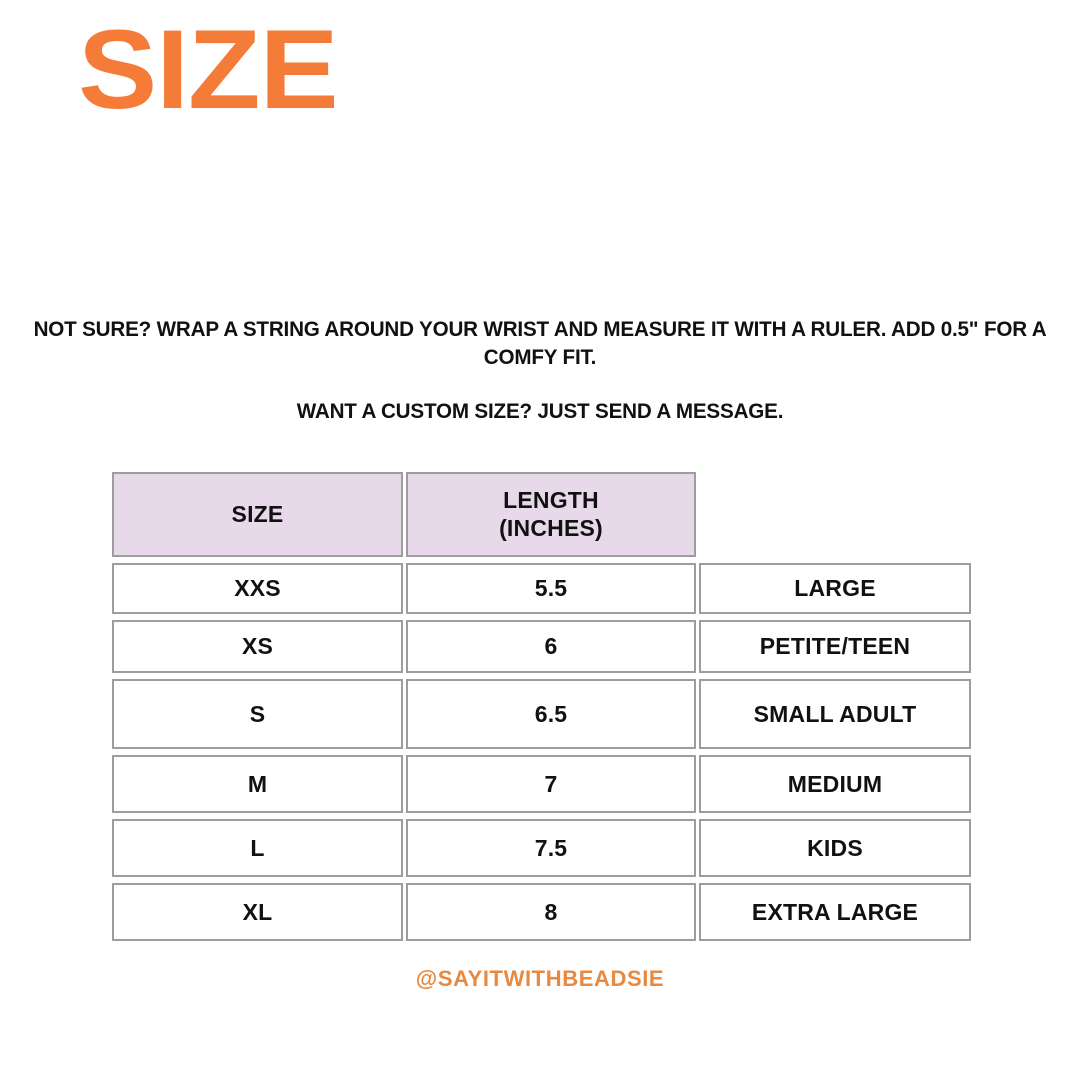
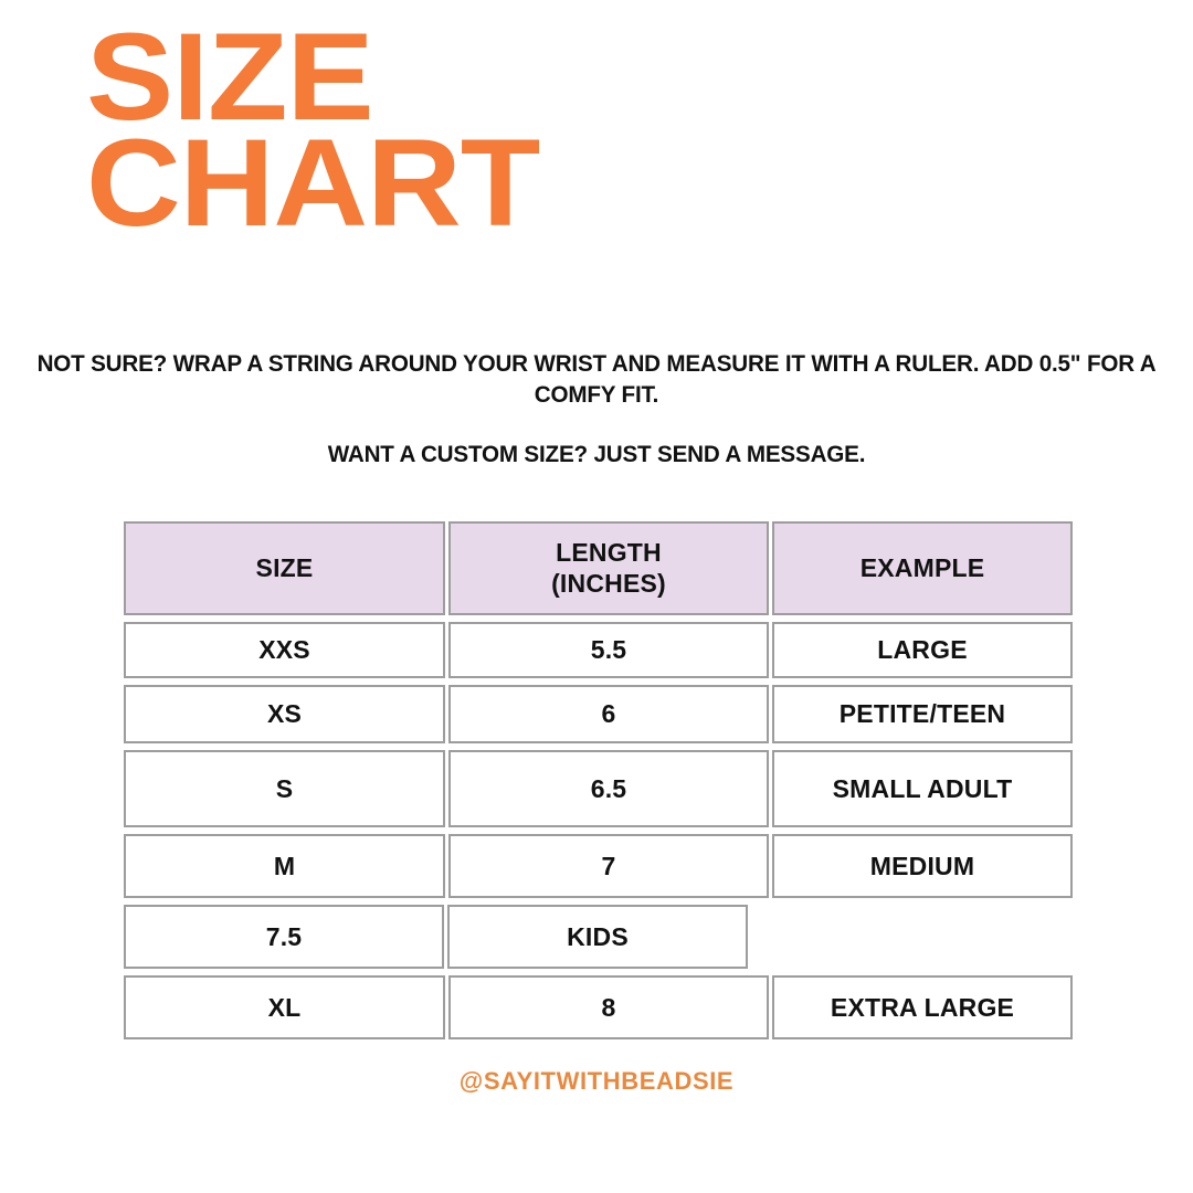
  SIZE
+ CHART
  NOT SURE? WRAP A STRING AROUND YOUR WRIST AND MEASURE IT WITH A RULER. ADD 0.5" FOR A COMFY FIT.
  WANT A CUSTOM SIZE? JUST SEND A MESSAGE.
  SIZE
  LENGTH
  (INCHES)
+ EXAMPLE
  XXS
  5.5
  LARGE
  XS
  6
  PETITE/TEEN
  S
  6.5
  SMALL ADULT
  M
  7
  MEDIUM
- L
  7.5
  KIDS
  XL
  8
  EXTRA LARGE
  @SAYITWITHBEADSIE
